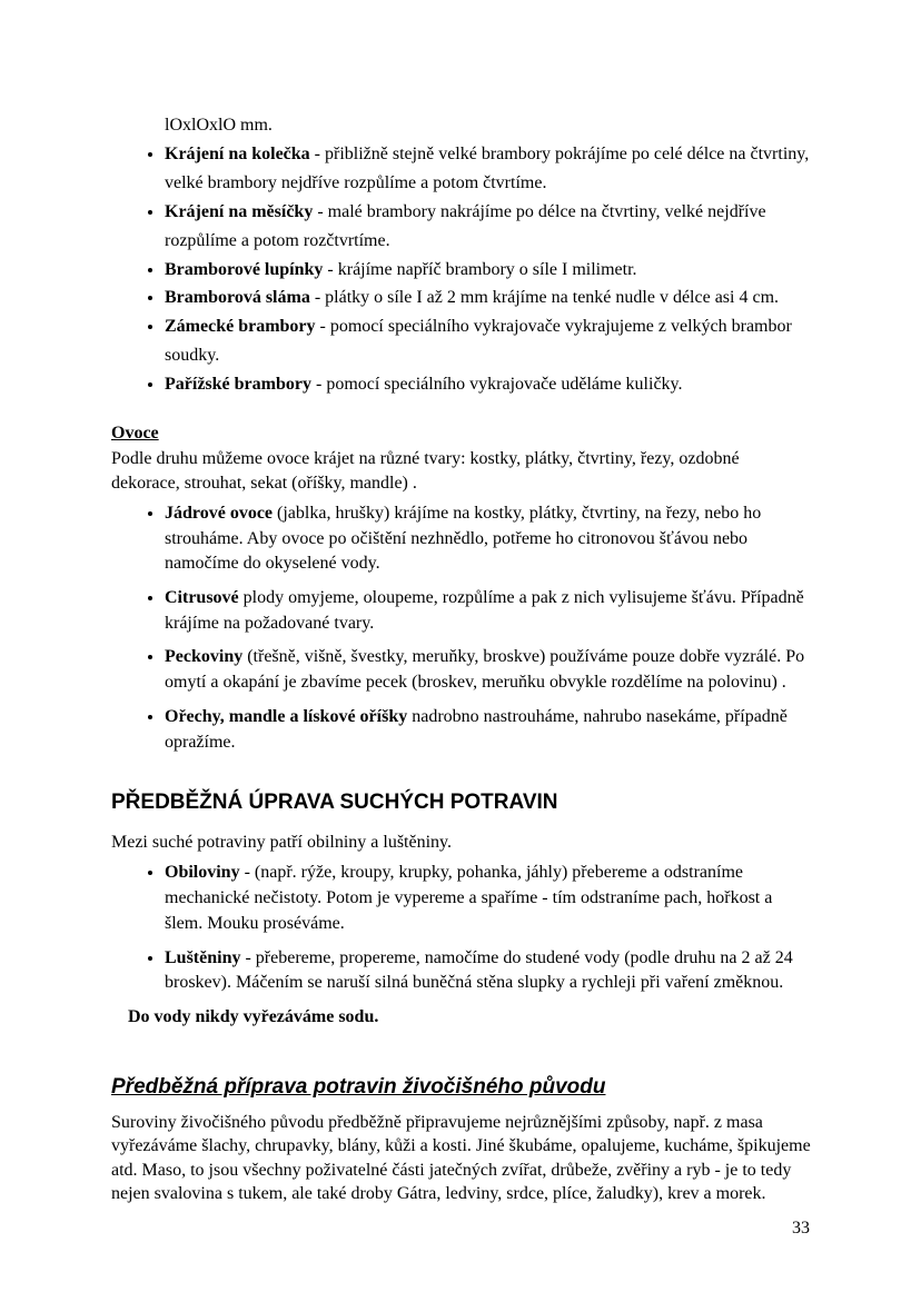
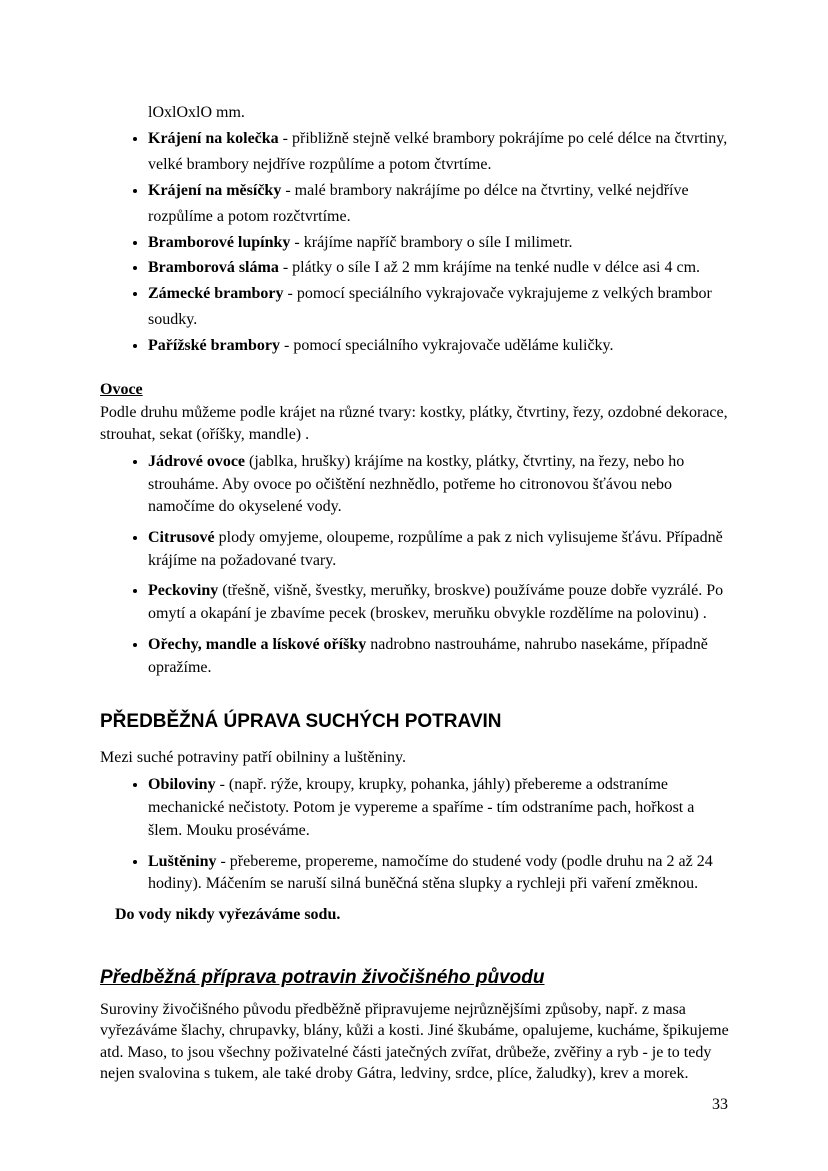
  lOxlOxlO mm.
  Krájení na kolečka - přibližně stejně velké brambory pokrájíme po celé délce na čtvrtiny, velké brambory nejdříve rozpůlíme a potom čtvrtíme.
  Krájení na měsíčky - malé brambory nakrájíme po délce na čtvrtiny, velké nejdříve rozpůlíme a potom rozčtvrtíme.
  Bramborové lupínky - krájíme napříč brambory o síle I milimetr.
  Bramborová sláma - plátky o síle I až 2 mm krájíme na tenké nudle v délce asi 4 cm.
  Zámecké brambory - pomocí speciálního vykrajovače vykrajujeme z velkých brambor soudky.
  Pařížské brambory - pomocí speciálního vykrajovače uděláme kuličky.
  Ovoce
- Podle druhu můžeme ovoce krájet na různé tvary: kostky, plátky, čtvrtiny, řezy, ozdobné dekorace, strouhat, sekat (oříšky, mandle) .
+ Podle druhu můžeme podle krájet na různé tvary: kostky, plátky, čtvrtiny, řezy, ozdobné dekorace, strouhat, sekat (oříšky, mandle) .
  Jádrové ovoce (jablka, hrušky) krájíme na kostky, plátky, čtvrtiny, na řezy, nebo ho strouháme. Aby ovoce po očištění nezhnědlo, potřeme ho citronovou šťávou nebo namočíme do okyselené vody.
  Citrusové plody omyjeme, oloupeme, rozpůlíme a pak z nich vylisujeme šťávu. Případně krájíme na požadované tvary.
  Peckoviny (třešně, višně, švestky, meruňky, broskve) používáme pouze dobře vyzrálé. Po omytí a okapání je zbavíme pecek (broskev, meruňku obvykle rozdělíme na polovinu) .
  Ořechy, mandle a lískové oříšky nadrobno nastrouháme, nahrubo nasekáme, případně opražíme.
  PŘEDBĚŽNÁ ÚPRAVA SUCHÝCH POTRAVIN
  Mezi suché potraviny patří obilniny a luštěniny.
  Obiloviny - (např. rýže, kroupy, krupky, pohanka, jáhly) přebereme a odstraníme mechanické nečistoty. Potom je vypereme a spaříme - tím odstraníme pach, hořkost a šlem. Mouku proséváme.
- Luštěniny - přebereme, propereme, namočíme do studené vody (podle druhu na 2 až 24 broskev). Máčením se naruší silná buněčná stěna slupky a rychleji při vaření změknou.
+ Luštěniny - přebereme, propereme, namočíme do studené vody (podle druhu na 2 až 24 hodiny). Máčením se naruší silná buněčná stěna slupky a rychleji při vaření změknou.
  Do vody nikdy vyřezáváme sodu.
  Předběžná příprava potravin živočišného původu
  Suroviny živočišného původu předběžně připravujeme nejrůznějšími způsoby, např. z masa vyřezáváme šlachy, chrupavky, blány, kůži a kosti. Jiné škubáme, opalujeme, kucháme, špikujeme atd. Maso, to jsou všechny poživatelné části jatečných zvířat, drůbeže, zvěřiny a ryb - je to tedy nejen svalovina s tukem, ale také droby Gátra, ledviny, srdce, plíce, žaludky), krev a morek.
  33
